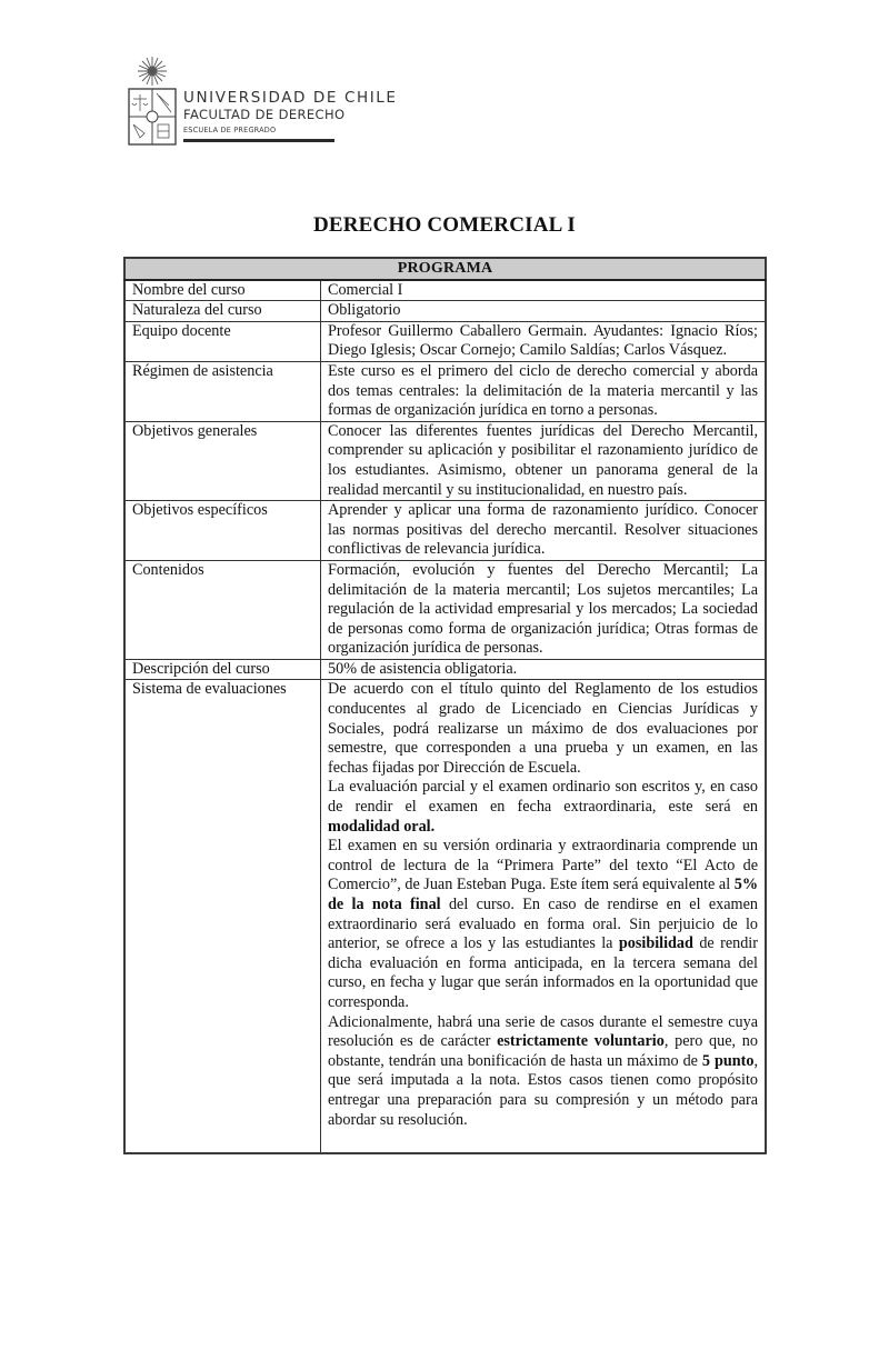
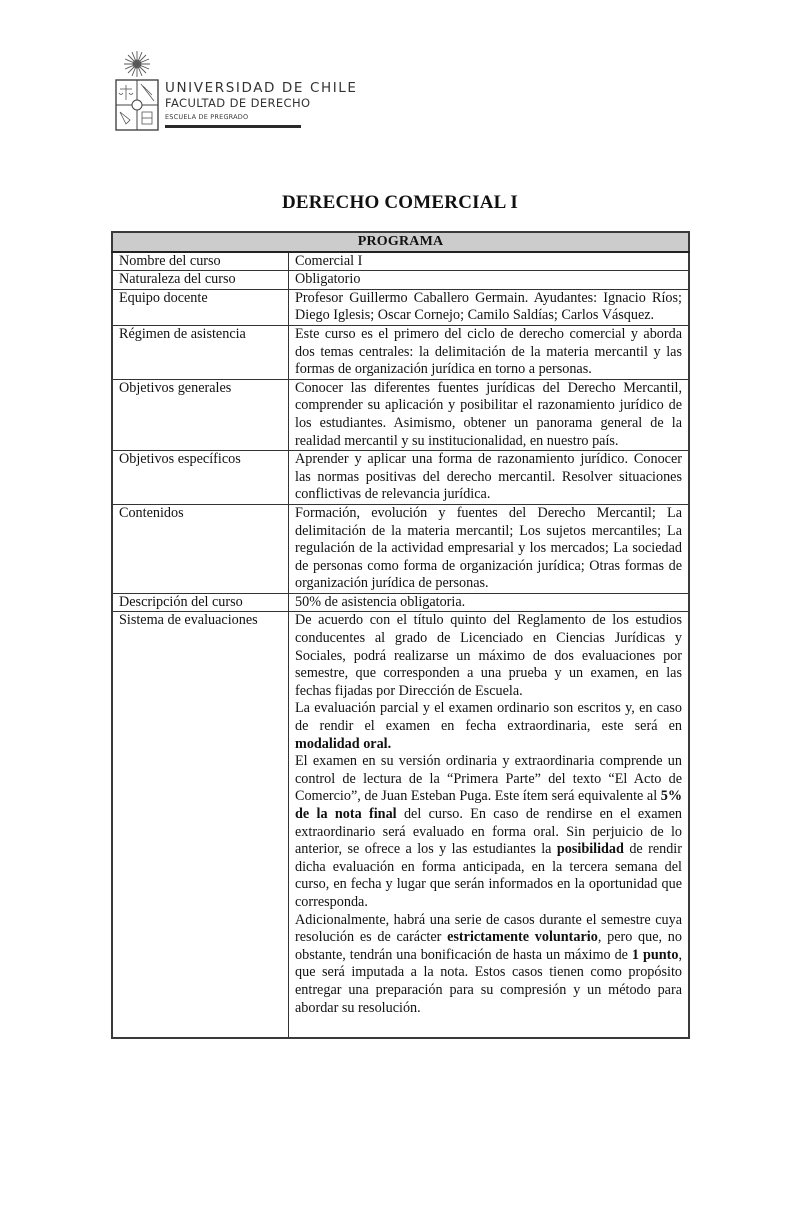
  UNIVERSIDAD DE CHILE
  FACULTAD DE DERECHO
  ESCUELA DE PREGRADO
  DERECHO COMERCIAL I
  PROGRAMA
  Nombre del curso	Comercial I
  Naturaleza del curso	Obligatorio
  Equipo docente	Profesor Guillermo Caballero Germain. Ayudantes: Ignacio Ríos; Diego Iglesis; Oscar Cornejo; Camilo Saldías; Carlos Vásquez.
  Régimen de asistencia	Este curso es el primero del ciclo de derecho comercial y aborda dos temas centrales: la delimitación de la materia mercantil y las formas de organización jurídica en torno a personas.
  Objetivos generales	Conocer las diferentes fuentes jurídicas del Derecho Mercantil, comprender su aplicación y posibilitar el razonamiento jurídico de los estudiantes. Asimismo, obtener un panorama general de la realidad mercantil y su institucionalidad, en nuestro país.
  Objetivos específicos	Aprender y aplicar una forma de razonamiento jurídico. Conocer las normas positivas del derecho mercantil. Resolver situaciones conflictivas de relevancia jurídica.
  Contenidos	Formación, evolución y fuentes del Derecho Mercantil; La delimitación de la materia mercantil; Los sujetos mercantiles; La regulación de la actividad empresarial y los mercados; La sociedad de personas como forma de organización jurídica; Otras formas de organización jurídica de personas.
  Descripción del curso	50% de asistencia obligatoria.
- Sistema de evaluaciones	De acuerdo con el título quinto del Reglamento de los estudios conducentes al grado de Licenciado en Ciencias Jurídicas y Sociales, podrá realizarse un máximo de dos evaluaciones por semestre, que corresponden a una prueba y un examen, en las fechas fijadas por Dirección de Escuela. La evaluación parcial y el examen ordinario son escritos y, en caso de rendir el examen en fecha extraordinaria, este será en modalidad oral. El examen en su versión ordinaria y extraordinaria comprende un control de lectura de la “Primera Parte” del texto “El Acto de Comercio”, de Juan Esteban Puga. Este ítem será equivalente al 5% de la nota final del curso. En caso de rendirse en el examen extraordinario será evaluado en forma oral. Sin perjuicio de lo anterior, se ofrece a los y las estudiantes la posibilidad de rendir dicha evaluación en forma anticipada, en la tercera semana del curso, en fecha y lugar que serán informados en la oportunidad que corresponda. Adicionalmente, habrá una serie de casos durante el semestre cuya resolución es de carácter estrictamente voluntario, pero que, no obstante, tendrán una bonificación de hasta un máximo de 5 punto, que será imputada a la nota. Estos casos tienen como propósito entregar una preparación para su compresión y un método para abordar su resolución.
+ Sistema de evaluaciones	De acuerdo con el título quinto del Reglamento de los estudios conducentes al grado de Licenciado en Ciencias Jurídicas y Sociales, podrá realizarse un máximo de dos evaluaciones por semestre, que corresponden a una prueba y un examen, en las fechas fijadas por Dirección de Escuela. La evaluación parcial y el examen ordinario son escritos y, en caso de rendir el examen en fecha extraordinaria, este será en modalidad oral. El examen en su versión ordinaria y extraordinaria comprende un control de lectura de la “Primera Parte” del texto “El Acto de Comercio”, de Juan Esteban Puga. Este ítem será equivalente al 5% de la nota final del curso. En caso de rendirse en el examen extraordinario será evaluado en forma oral. Sin perjuicio de lo anterior, se ofrece a los y las estudiantes la posibilidad de rendir dicha evaluación en forma anticipada, en la tercera semana del curso, en fecha y lugar que serán informados en la oportunidad que corresponda. Adicionalmente, habrá una serie de casos durante el semestre cuya resolución es de carácter estrictamente voluntario, pero que, no obstante, tendrán una bonificación de hasta un máximo de 1 punto, que será imputada a la nota. Estos casos tienen como propósito entregar una preparación para su compresión y un método para abordar su resolución.
